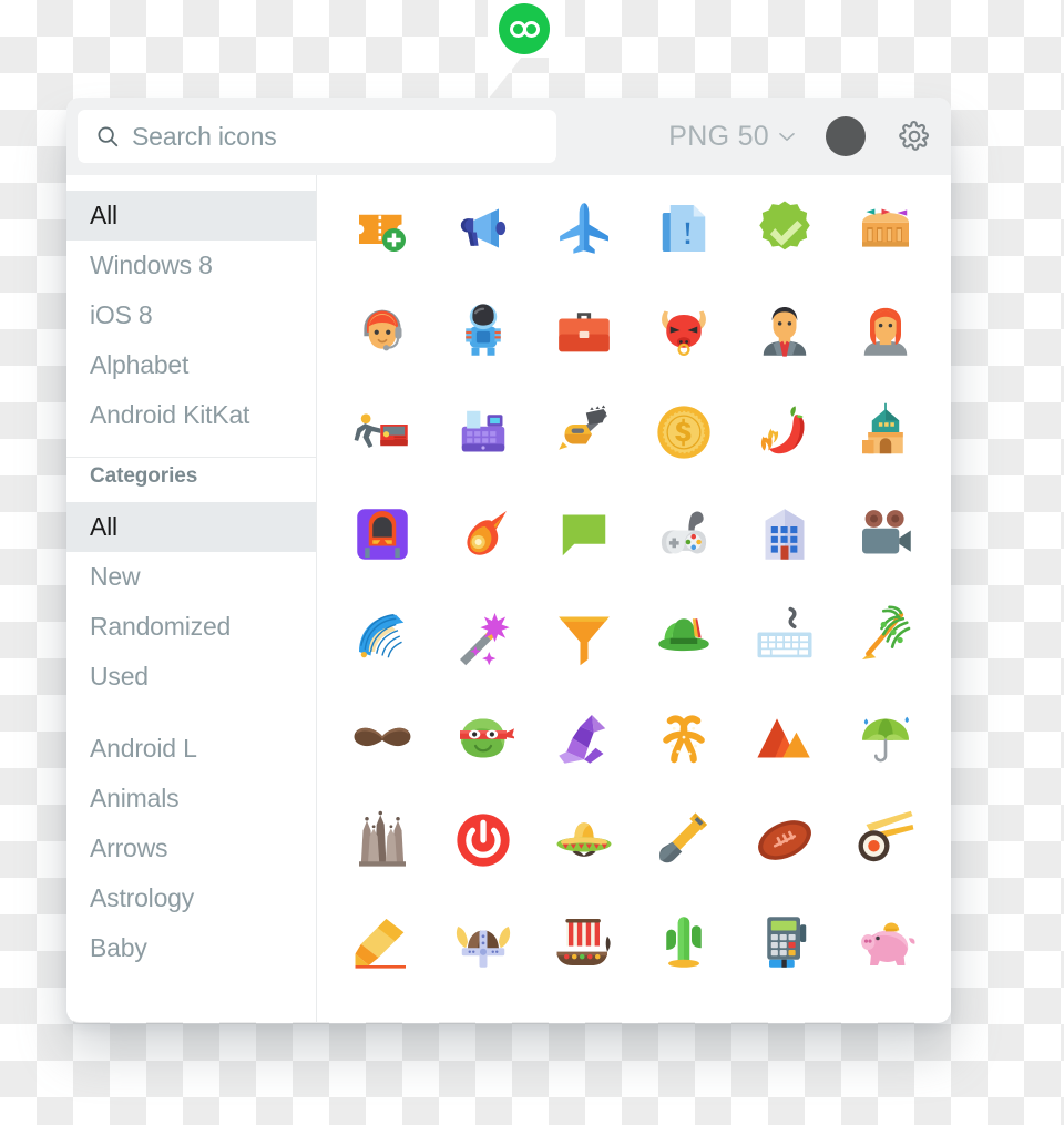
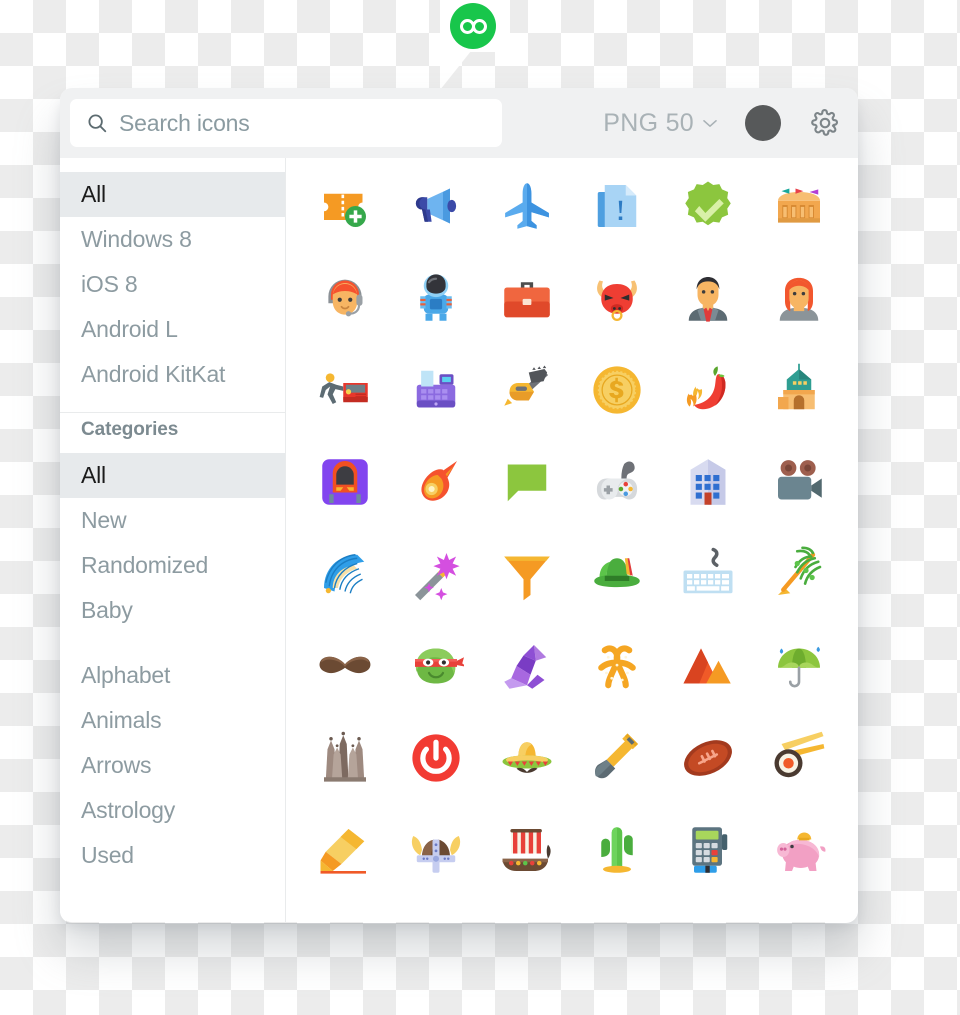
  Search icons
  PNG 50
  All
  Windows 8
  iOS 8
- Alphabet
+ Android L
  Android KitKat
  Categories
  All
  New
  Randomized
- Used
+ Baby
- Android L
+ Alphabet
  Animals
  Arrows
  Astrology
- Baby
+ Used
